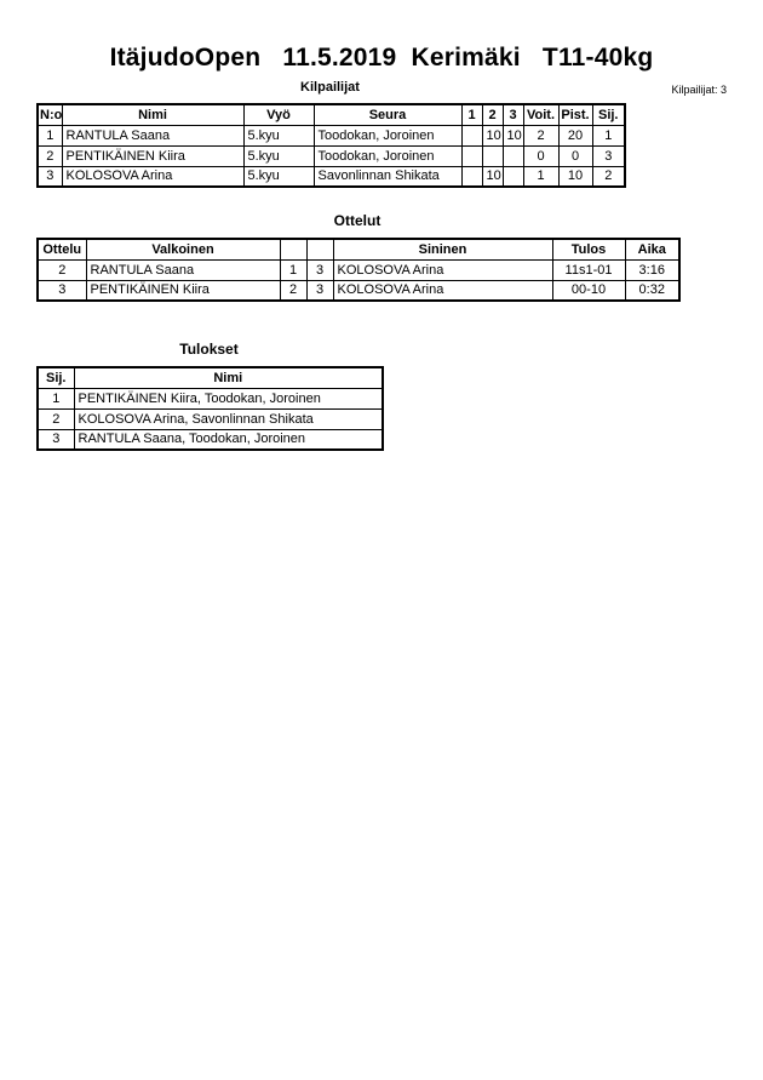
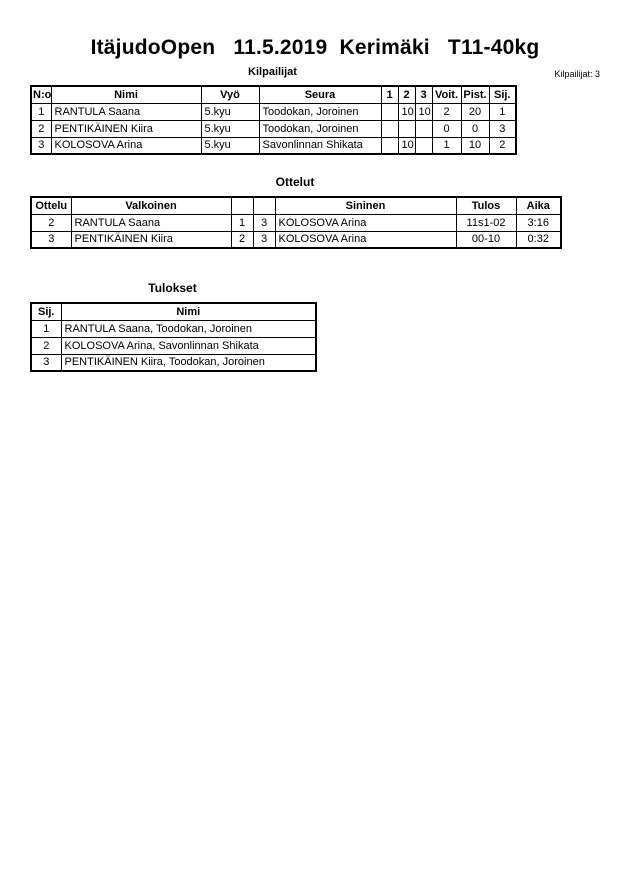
  ItäjudoOpen 11.5.2019 Kerimäki T11-40kg
  Kilpailijat: 3
  Kilpailijat
  N:o	Nimi	Vyö	Seura	1	2	3	Voit.	Pist.	Sij.
  1	RANTULA Saana	5.kyu	Toodokan, Joroinen		10	10	2	20	1
  2	PENTIKÄINEN Kiira	5.kyu	Toodokan, Joroinen				0	0	3
  3	KOLOSOVA Arina	5.kyu	Savonlinnan Shikata		10		1	10	2
  Ottelut
  Ottelu	Valkoinen			Sininen	Tulos	Aika
- 2	RANTULA Saana	1	3	KOLOSOVA Arina	11s1-01	3:16
+ 2	RANTULA Saana	1	3	KOLOSOVA Arina	11s1-02	3:16
  3	PENTIKÄINEN Kiira	2	3	KOLOSOVA Arina	00-10	0:32
  Tulokset
  Sij.	Nimi
- 1	PENTIKÄINEN Kiira, Toodokan, Joroinen
+ 1	RANTULA Saana, Toodokan, Joroinen
  2	KOLOSOVA Arina, Savonlinnan Shikata
- 3	RANTULA Saana, Toodokan, Joroinen
+ 3	PENTIKÄINEN Kiira, Toodokan, Joroinen
